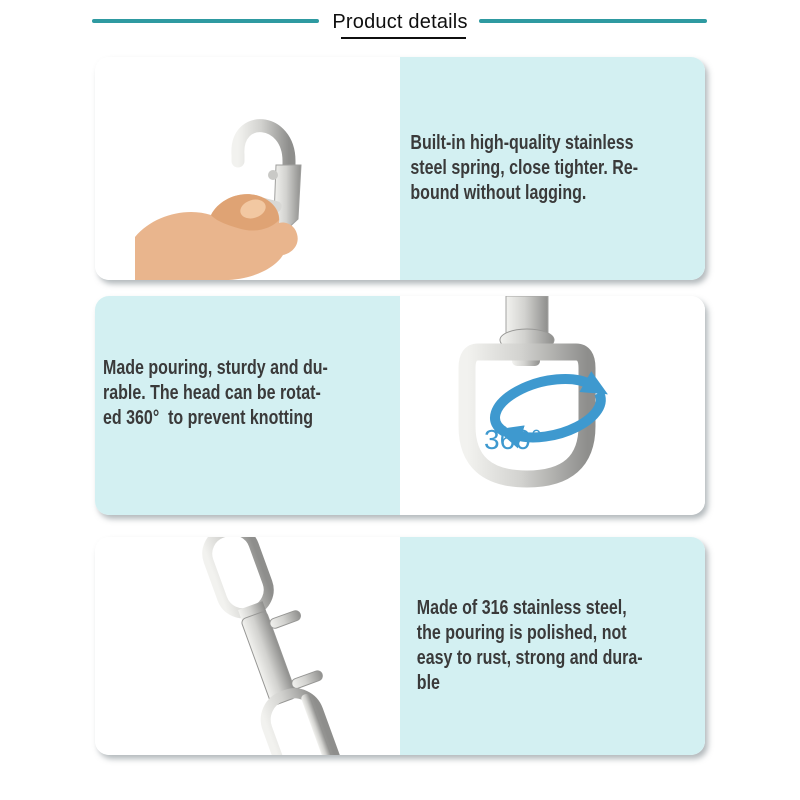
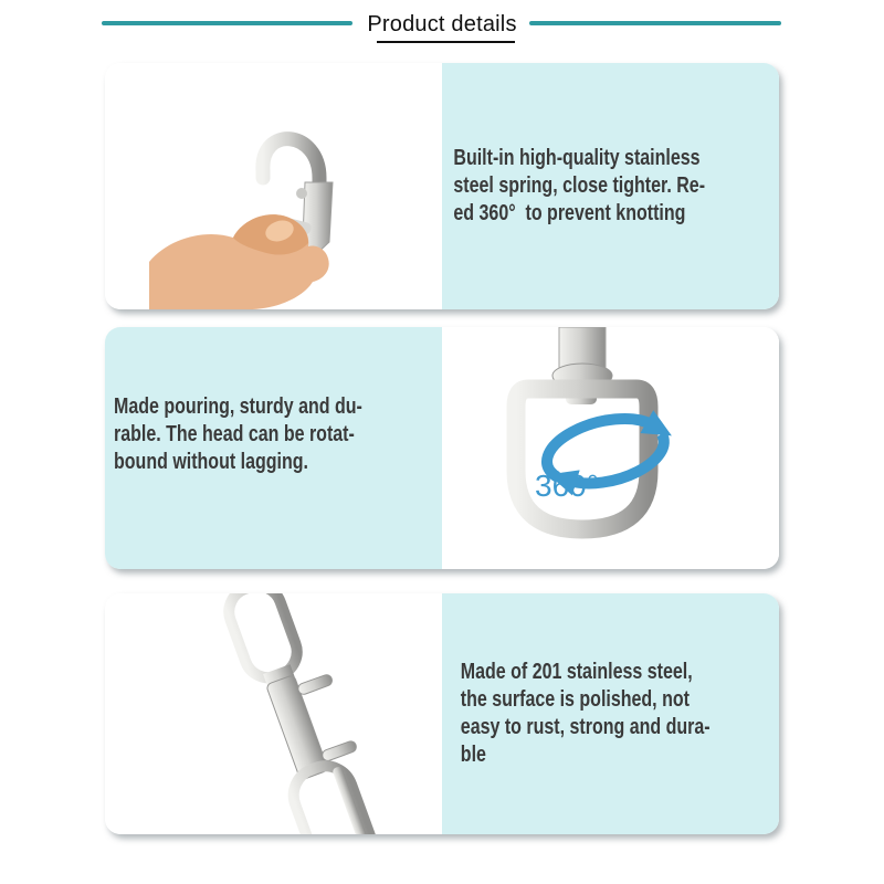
  Product details
  Built-in high-quality stainless
  steel spring, close tighter. Re-
- bound without lagging.
+ ed 360° to prevent knotting
  Made pouring, sturdy and du-
  rable. The head can be rotat-
- ed 360° to prevent knotting
+ bound without lagging.
  360°
- Made of 316 stainless steel,
+ Made of 201 stainless steel,
- the pouring is polished, not
+ the surface is polished, not
  easy to rust, strong and dura-
  ble
